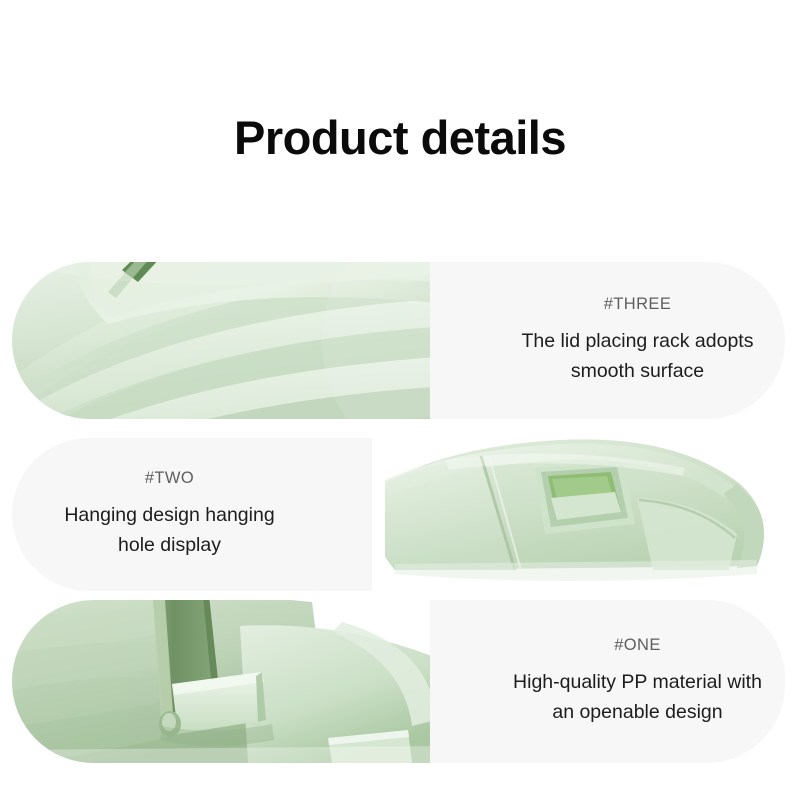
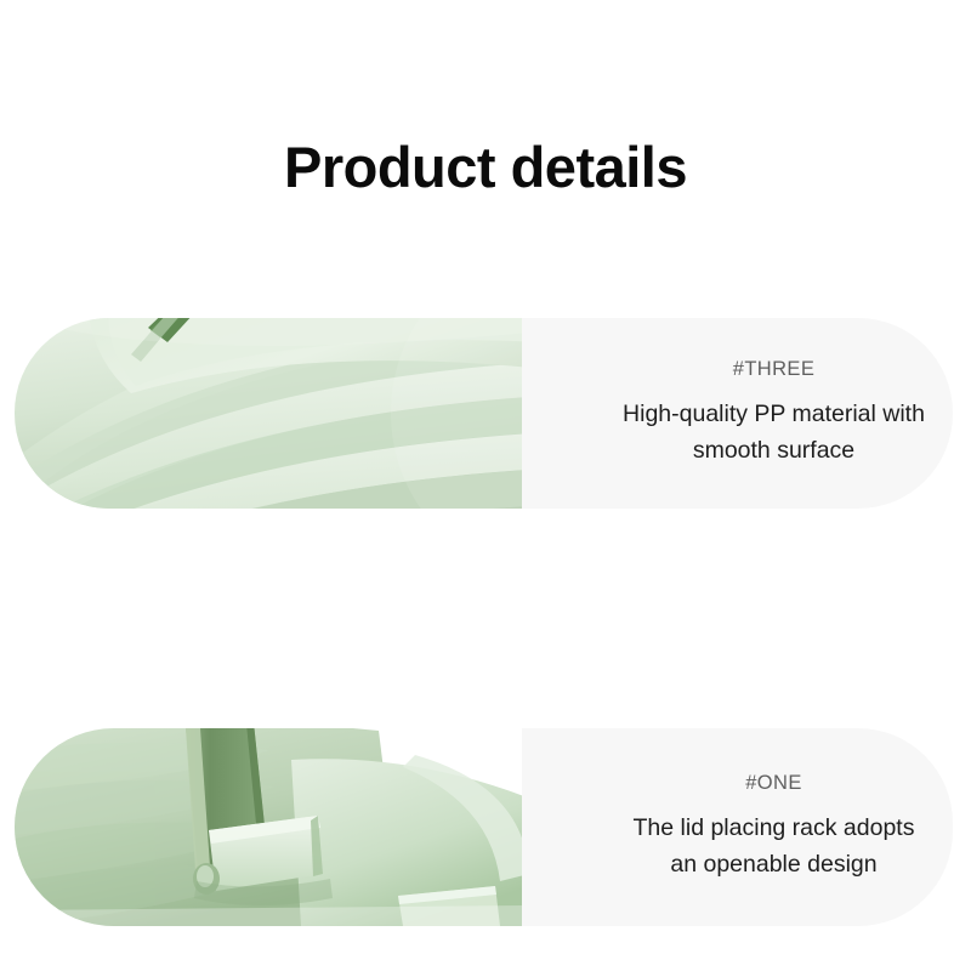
  Product details
  #THREE
- The lid placing rack adopts
+ High-quality PP material with
  smooth surface
- #TWO
- Hanging design hanging
- hole display
  #ONE
- High-quality PP material with
+ The lid placing rack adopts
  an openable design
